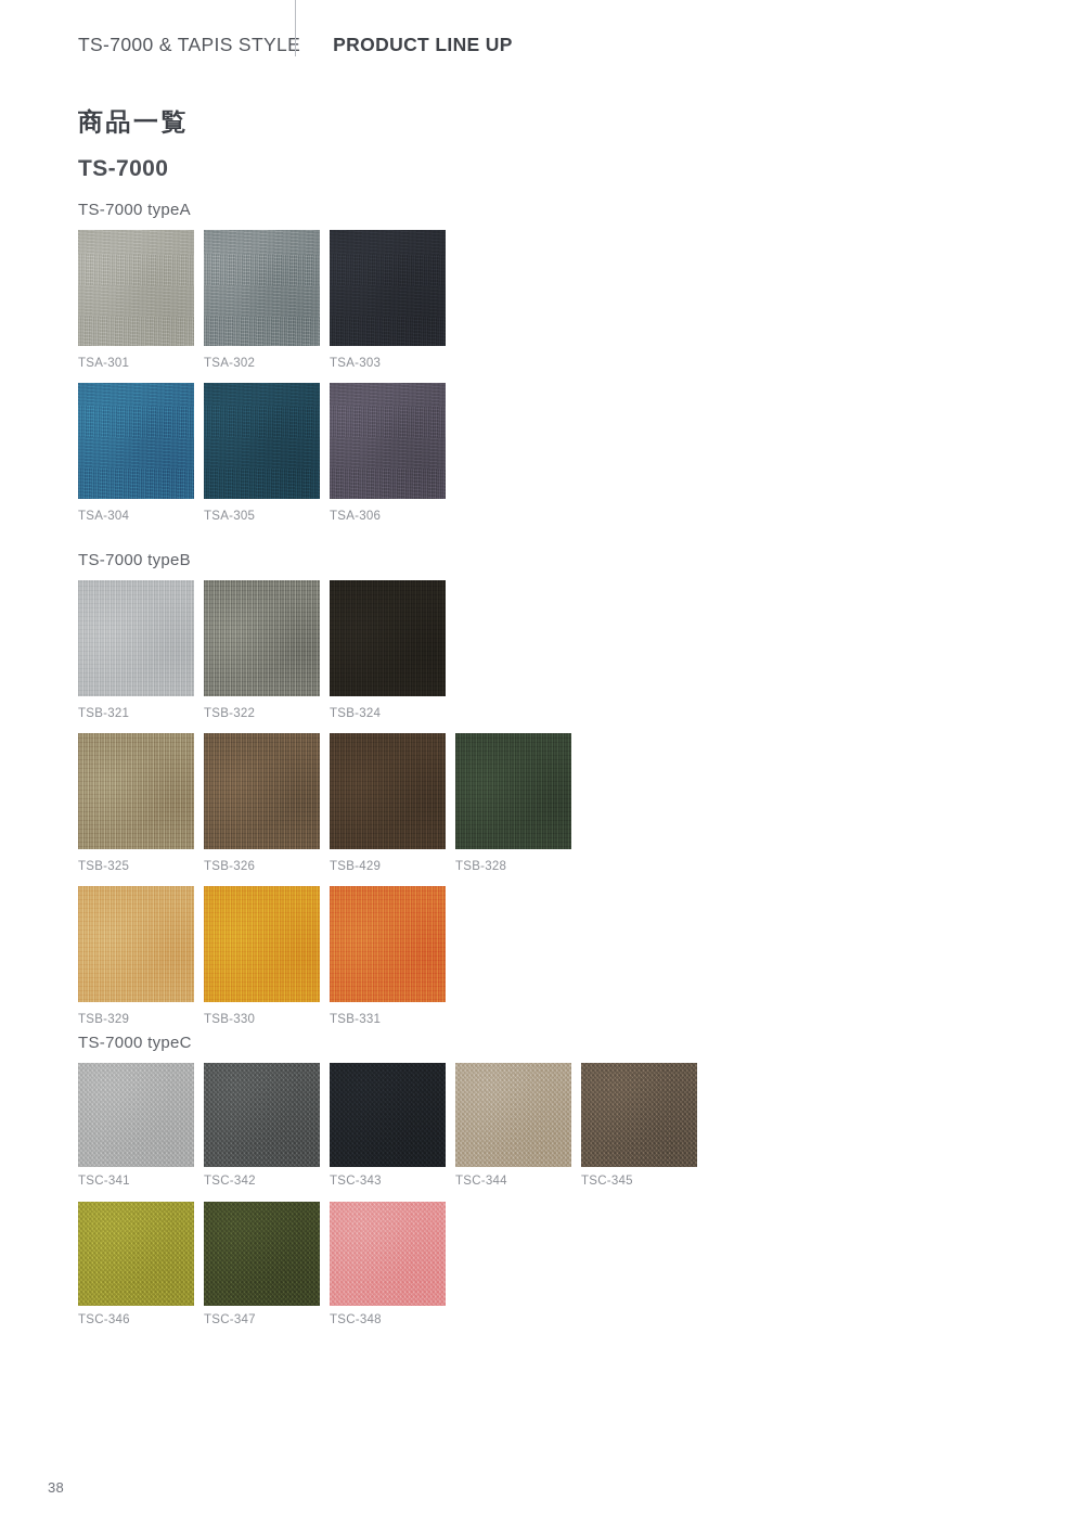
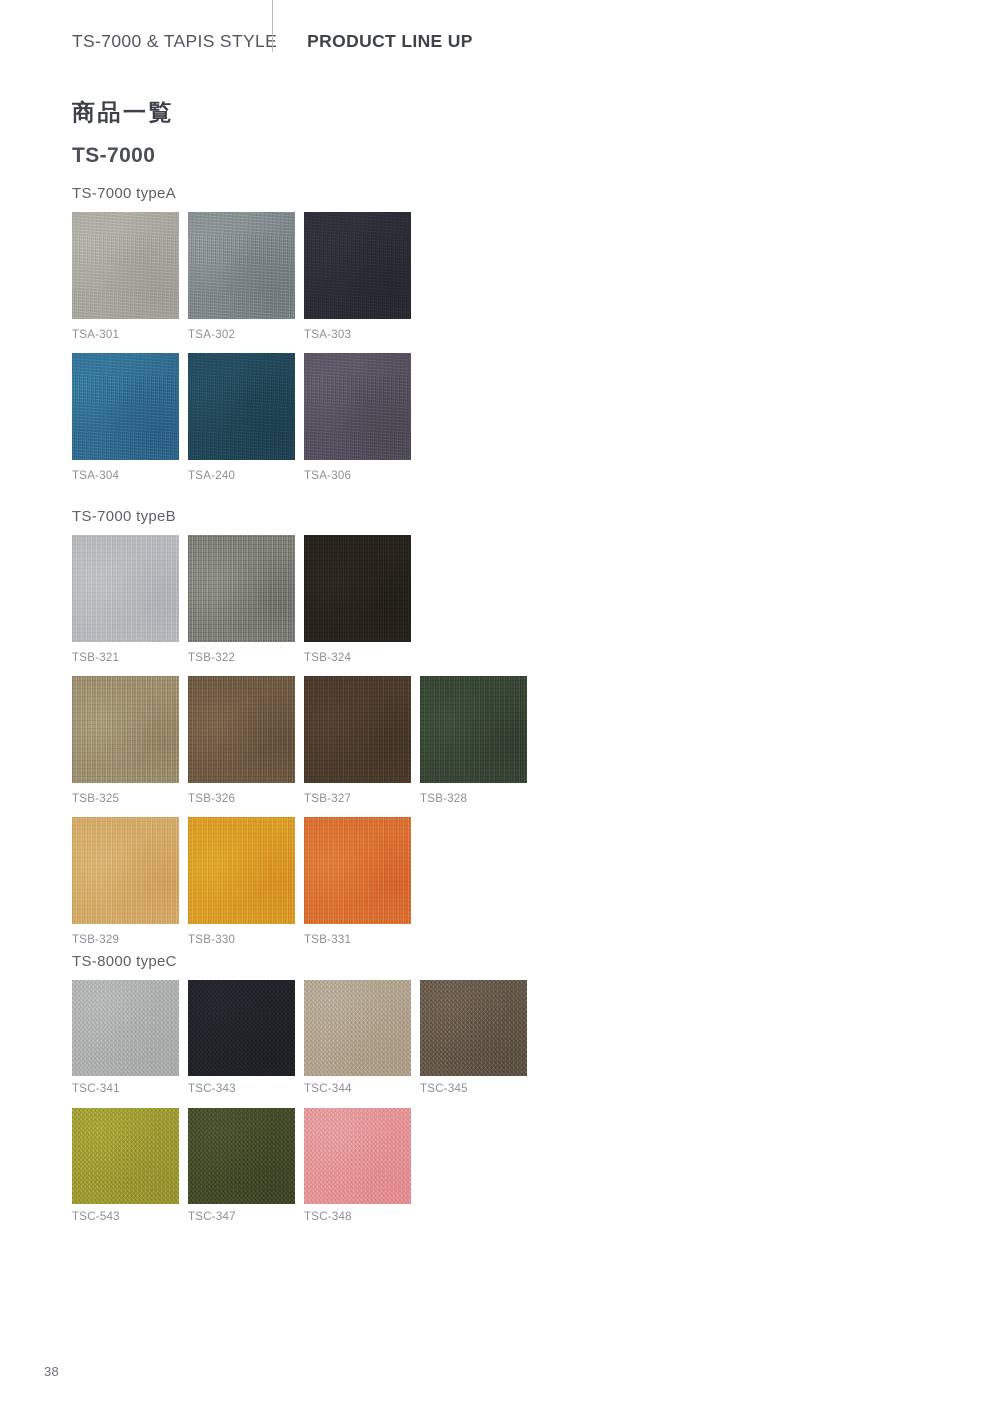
  TS-7000 & TAPIS STYL
  PRODUCT LINE UP
  商品一覧
  TS-7000
  TS-7000 typeA
  TSA-301
  TSA-302
  TSA-303
  TSA-304
- TSA-305
+ TSA-240
  TSA-306
  TS-7000 typeB
  TSB-321
  TSB-322
  TSB-324
  TSB-325
  TSB-326
- TSB-429
+ TSB-327
  TSB-328
  TSB-329
  TSB-330
  TSB-331
- TS-7000 typeC
+ TS-8000 typeC
  TSC-341
- TSC-342
  TSC-343
  TSC-344
  TSC-345
- TSC-346
+ TSC-543
  TSC-347
  TSC-348
  38
